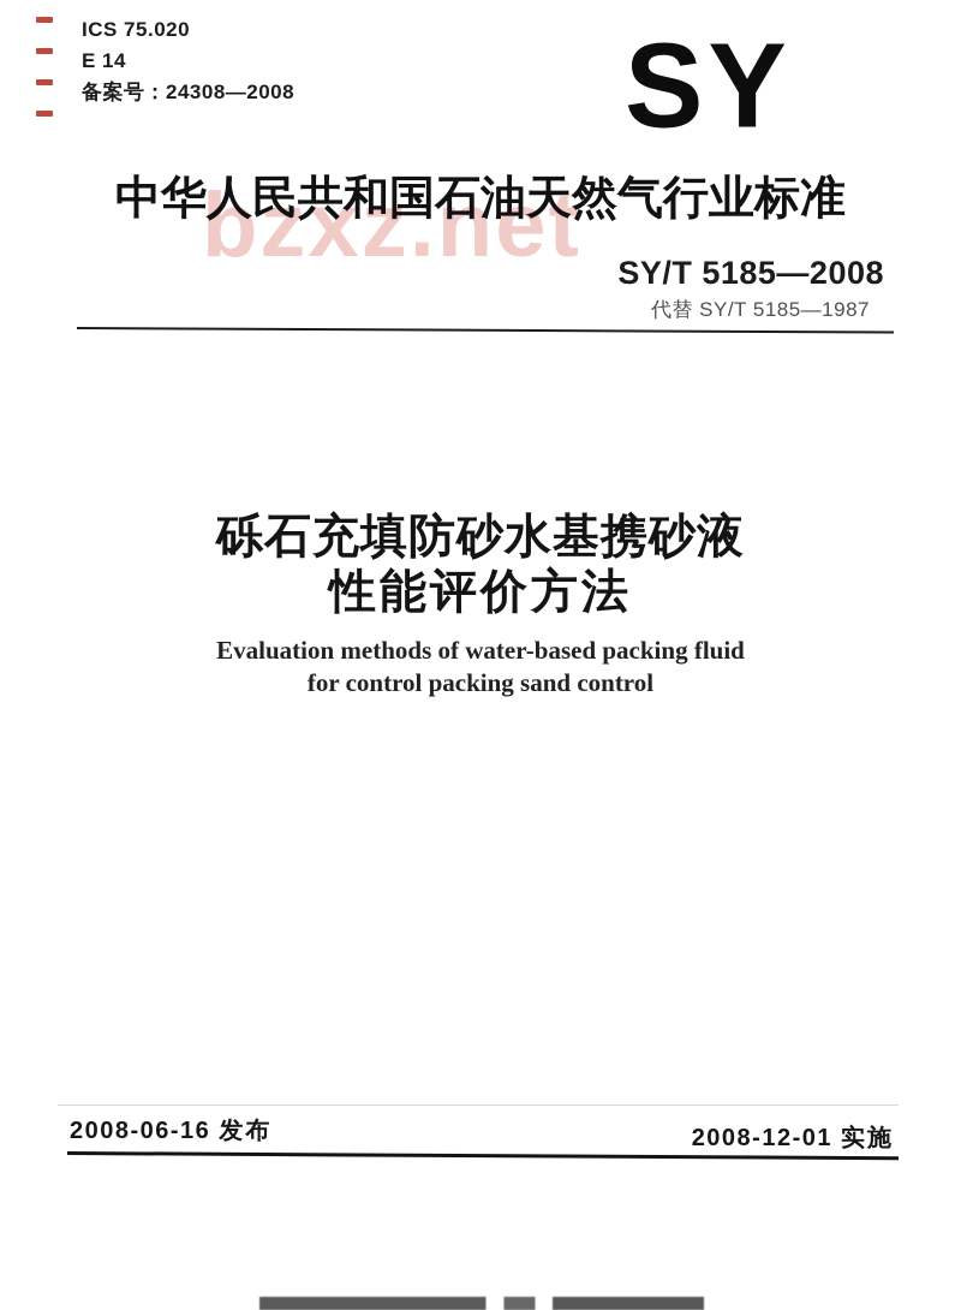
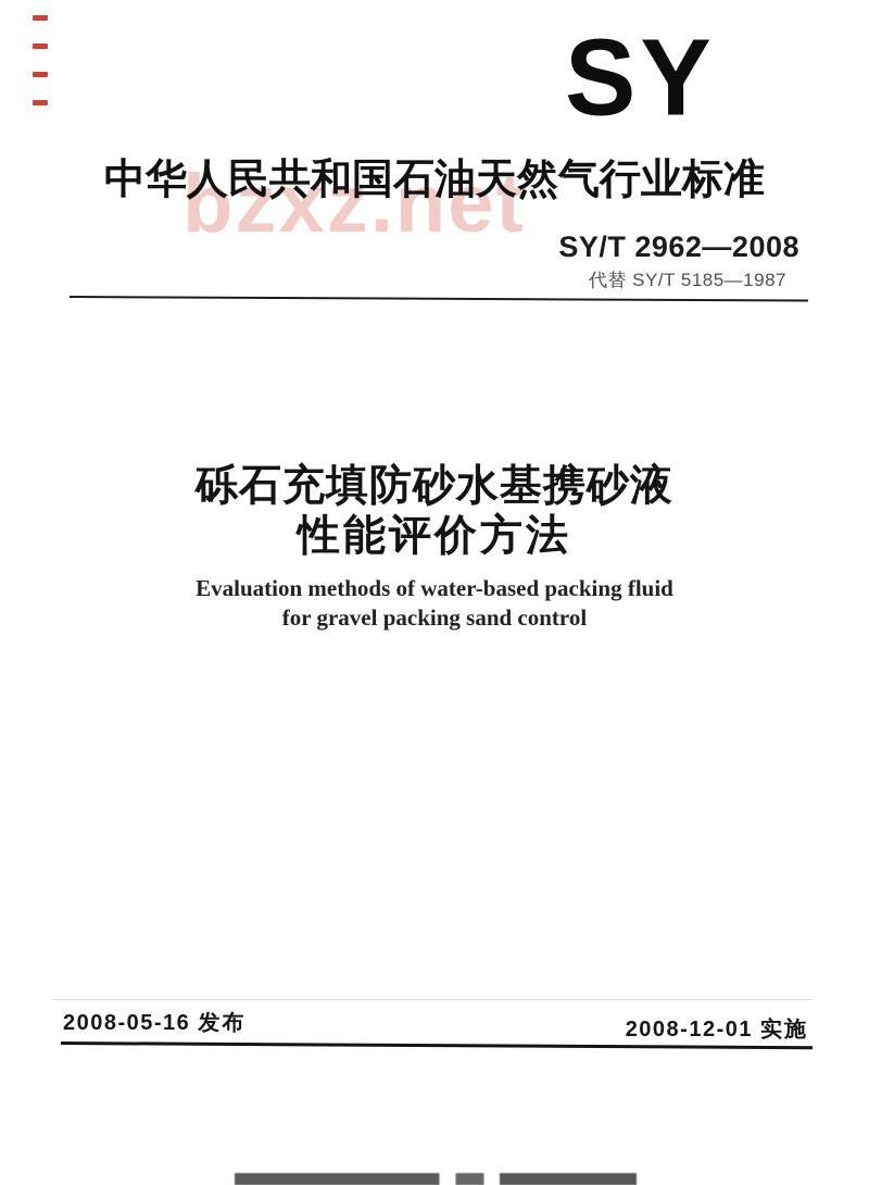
- ICS 75.020
- E 14
- 备案号：24308—2008
  SY
  bzxz.net
  中华人民共和国石油天然气行业标准
- SY/T 5185—2008
+ SY/T 2962—2008
  代替 SY/T 5185—1987
  砾石充填防砂水基携砂液
  性能评价方法
  Evaluation methods of water-based packing fluid
- for control packing sand control
+ for gravel packing sand control
- 2008-06-16 发布
+ 2008-05-16 发布
  2008-12-01 实施
